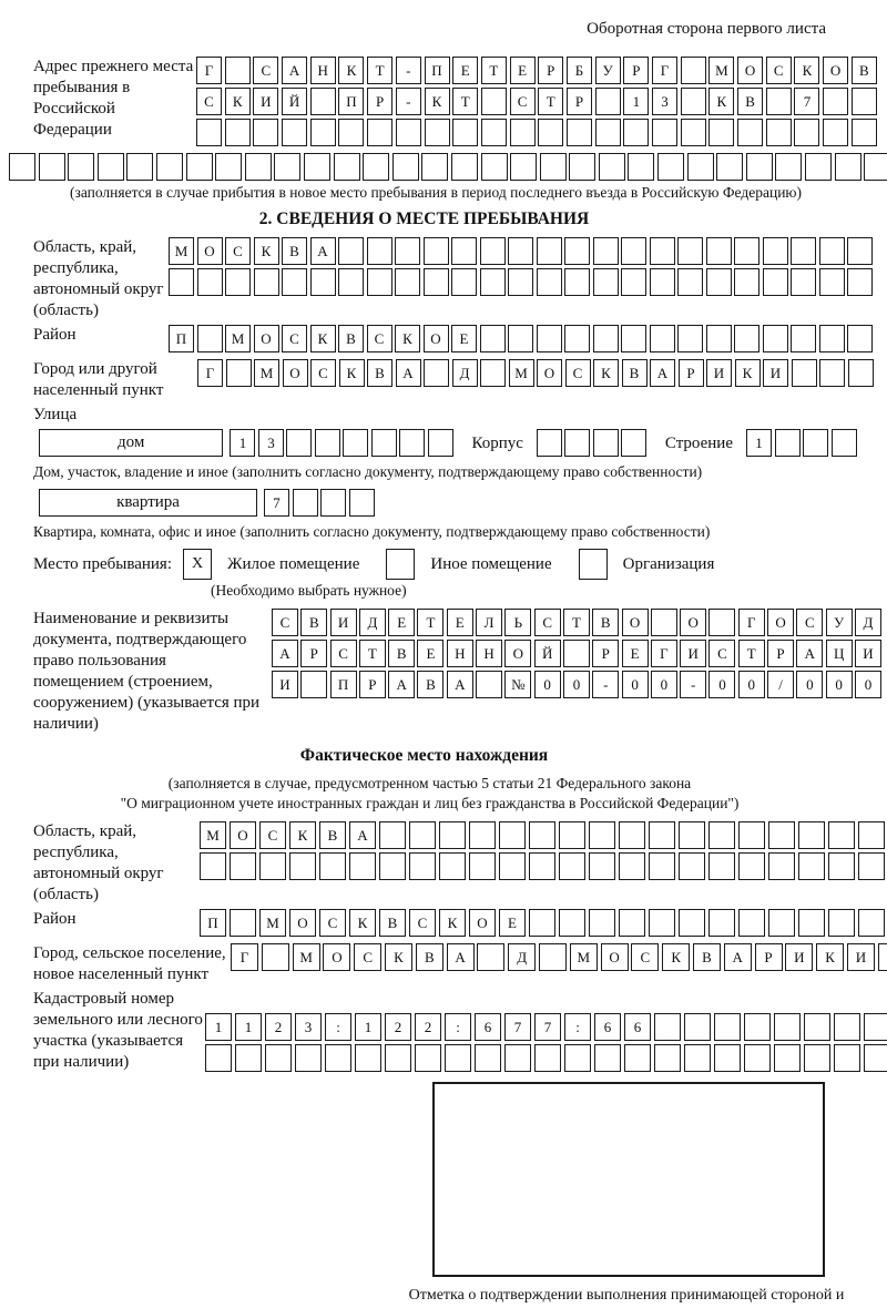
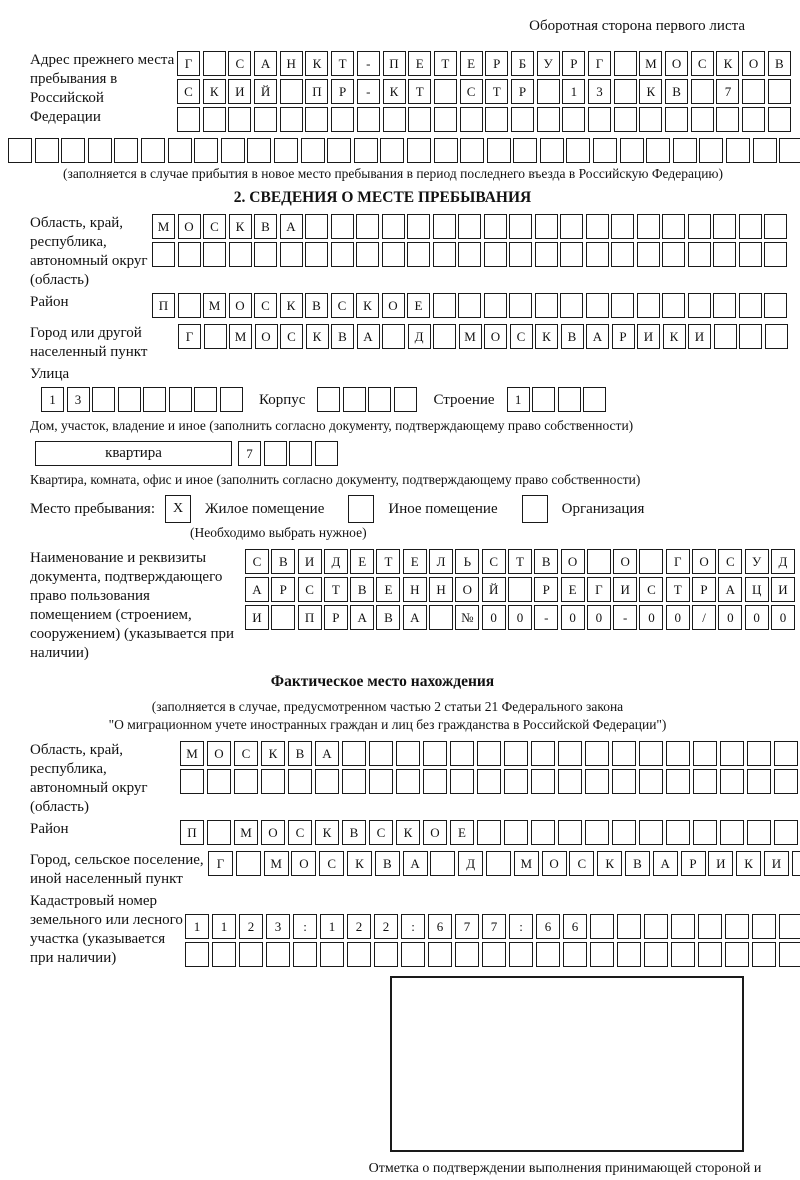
  Оборотная сторона первого листа
  Адрес прежнего места пребывания в Российской Федерации
  Г С А Н К Т - П Е Т Е Р Б У Р Г М О С К О В
  С К И Й П Р - К Т С Т Р 1 3 К В 7
  (заполняется в случае прибытия в новое место пребывания в период последнего въезда в Российскую Федерацию)
  2. СВЕДЕНИЯ О МЕСТЕ ПРЕБЫВАНИЯ
  Область, край, республика, автономный округ (область)
  М О С К В А
  Район
  П М О С К В С К О Е
  Город или другой населенный пункт
  Г М О С К В А Д М О С К В А Р И К И
  Улица
- дом
  1 3
  Корпус
  Строение
  1
  Дом, участок, владение и иное (заполнить согласно документу, подтверждающему право собственности)
  квартира
  7
  Квартира, комната, офис и иное (заполнить согласно документу, подтверждающему право собственности)
  Место пребывания:
  X
  Жилое помещение
  Иное помещение
  Организация
  (Необходимо выбрать нужное)
  Наименование и реквизиты документа, подтверждающего право пользования помещением (строением, сооружением) (указывается при наличии)
  С В И Д Е Т Е Л Ь С Т В О О Г О С У Д
  А Р С Т В Е Н Н О Й Р Е Г И С Т Р А Ц И
  И П Р А В А № 0 0 - 0 0 - 0 0 / 0 0 0
  Фактическое место нахождения
- (заполняется в случае, предусмотренном частью 5 статьи 21 Федерального закона
+ (заполняется в случае, предусмотренном частью 2 статьи 21 Федерального закона
  "О миграционном учете иностранных граждан и лиц без гражданства в Российской Федерации")
  Область, край, республика, автономный округ (область)
  М О С К В А
  Район
  П М О С К В С К О Е
- Город, сельское поселение, новое населенный пункт
+ Город, сельское поселение, иной населенный пункт
  Г М О С К В А Д М О С К В А Р И К И
  Кадастровый номер земельного или лесного участка (указывается при наличии)
  1 1 2 3 : 1 2 2 : 6 7 7 : 6 6
